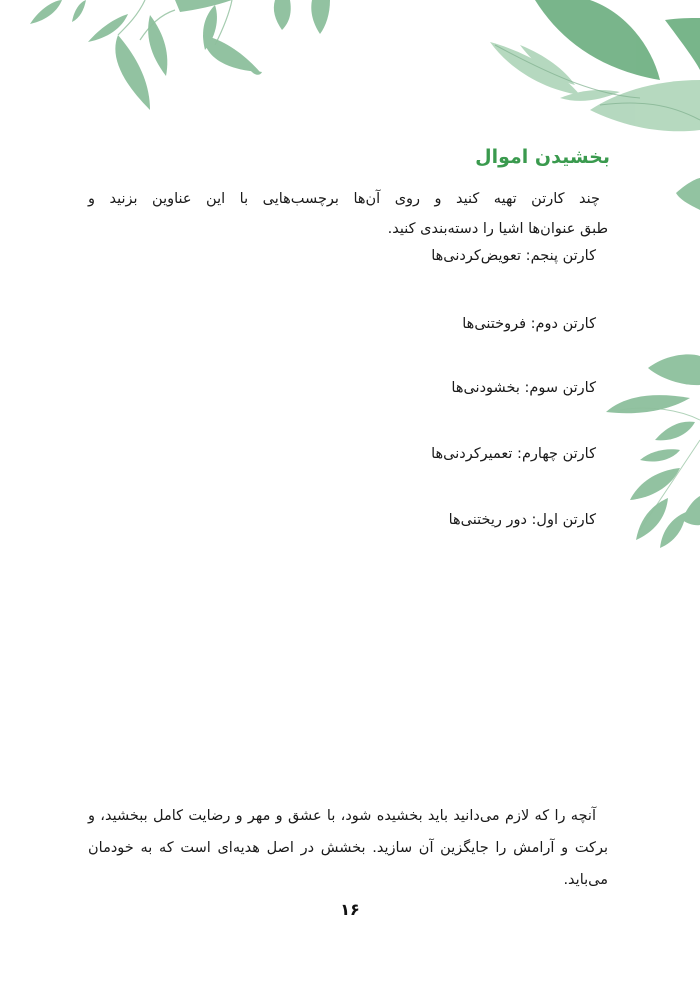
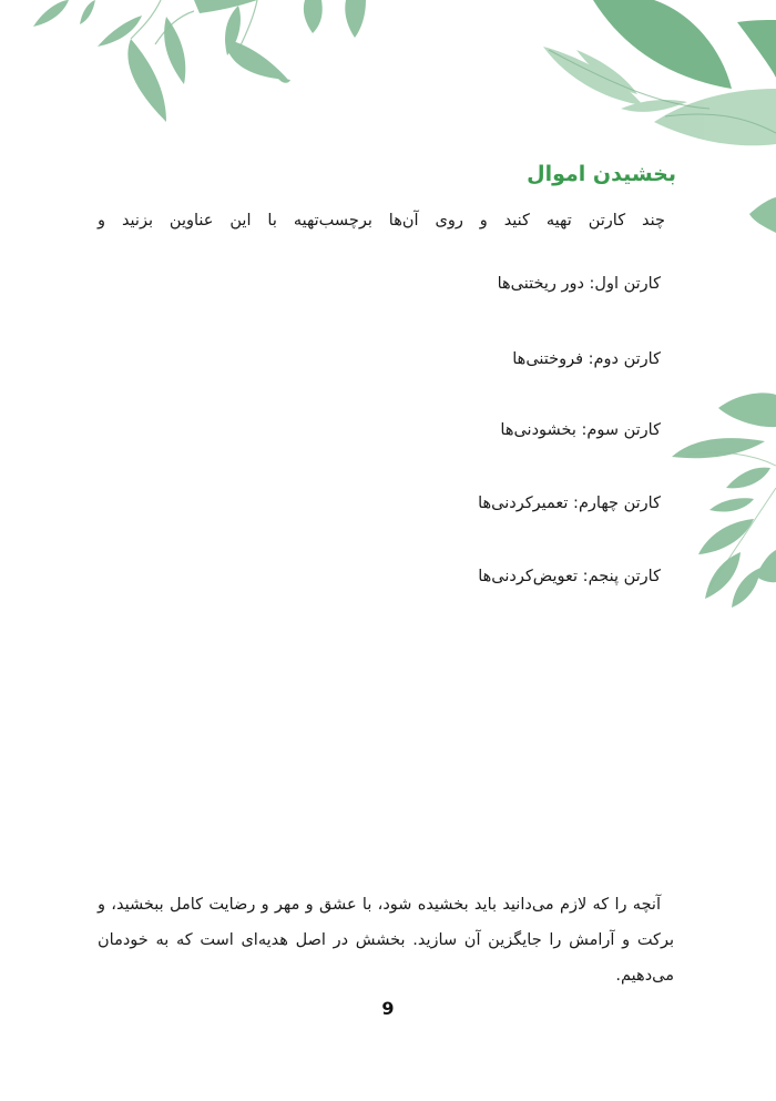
  بخشیدن اموال
- چند کارتن تهیه کنید و روی آن‌ها برچسب‌هایی با این عناوین بزنید و
+ چند کارتن تهیه کنید و روی آن‌ها برچسب‌تهیه با این عناوین بزنید و
- طبق عنوان‌ها اشیا را دسته‌بندی کنید.
- کارتن پنجم: تعویض‌کردنی‌ها
+ کارتن اول: دور ریختنی‌ها
  کارتن دوم: فروختنی‌ها
  کارتن سوم: بخشودنی‌ها
  کارتن چهارم: تعمیرکردنی‌ها
- کارتن اول: دور ریختنی‌ها
+ کارتن پنجم: تعویض‌کردنی‌ها
- آنچه را که لازم می‌دانید باید بخشیده شود، با عشق و مهر و رضایت کامل ببخشید، و برکت و آرامش را جایگزین آن سازید. بخشش در اصل هدیه‌ای است که به خودمان می‌باید.
+ آنچه را که لازم می‌دانید باید بخشیده شود، با عشق و مهر و رضایت کامل ببخشید، و برکت و آرامش را جایگزین آن سازید. بخشش در اصل هدیه‌ای است که به خودمان می‌دهیم.
- ۱۶
+ 9
